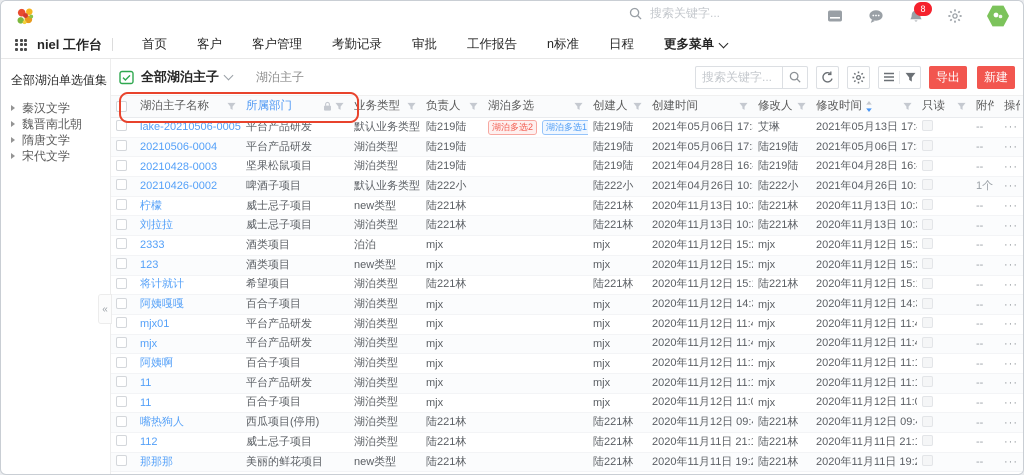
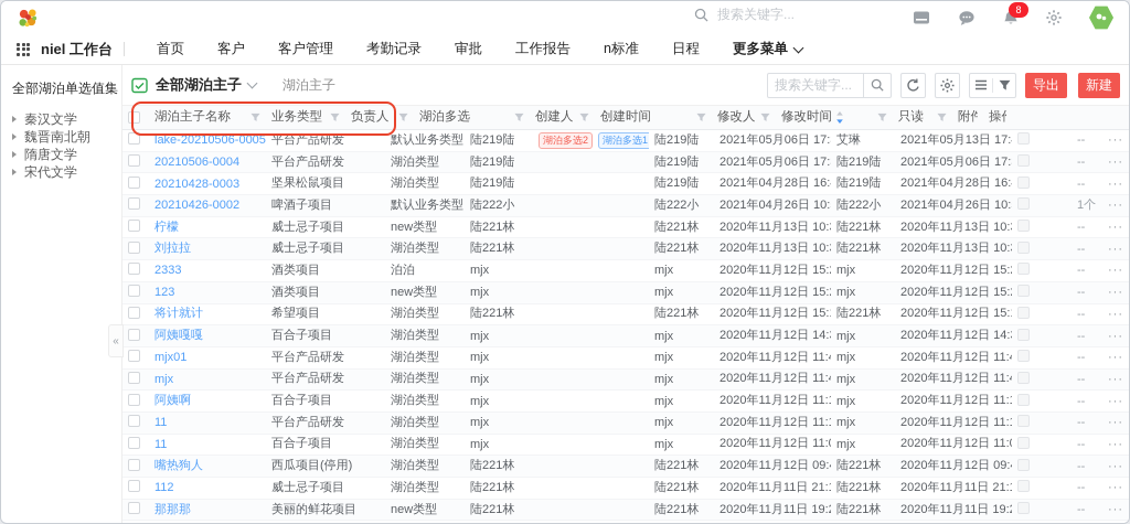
  搜索关键字...
  8
  niel 工作台
  首页
  客户
  客户管理
  考勤记录
  审批
  工作报告
  n标准
  日程
  更多菜单
  全部湖泊单选值集
  秦汉文学
  魏晋南北朝
  隋唐文学
  宋代文学
  全部湖泊主子
  湖泊主子
  搜索关键字...
  导出
  新建
  湖泊主子名称
- 所属部门
  业务类型
  负责人
  湖泊多选
  创建人
  创建时间
  修改人
  修改时间
  只读
  附件
  lake-20210506-0005
  平台产品研发
  默认业务类型
  陆219陆
  湖泊多选2
  湖泊多选1
  陆219陆
  2021年05月06日 17:
  艾琳
  2021年05月13日 17:
  --
  ···
  20210506-0004
  平台产品研发
  湖泊类型
  陆219陆
  陆219陆
  2021年05月06日 17:
  陆219陆
  2021年05月06日 17:
  --
  ···
  20210428-0003
  坚果松鼠项目
  湖泊类型
  陆219陆
  陆219陆
  2021年04月28日 16:
  陆219陆
  2021年04月28日 16:
  --
  ···
  20210426-0002
  啤酒子项目
  默认业务类型
  陆222小
  陆222小
  2021年04月26日 10:
  陆222小
  2021年04月26日 10:
  1个
  ···
  柠檬
  威士忌子项目
  new类型
  陆221林
  陆221林
  2020年11月13日 10:
  陆221林
  2020年11月13日 10:
  --
  ···
  刘拉拉
  威士忌子项目
  湖泊类型
  陆221林
  陆221林
  2020年11月13日 10:
  陆221林
  2020年11月13日 10:
  --
  ···
  2333
  酒类项目
  泊泊
  mjx
  mjx
  2020年11月12日 15:
  mjx
  2020年11月12日 15:
  --
  ···
  123
  酒类项目
  new类型
  mjx
  mjx
  2020年11月12日 15:
  mjx
  2020年11月12日 15:
  --
  ···
  将计就计
  希望项目
  湖泊类型
  陆221林
  陆221林
  2020年11月12日 15:
  陆221林
  2020年11月12日 15:
  --
  ···
  阿姨嘎嘎
  百合子项目
  湖泊类型
  mjx
  mjx
  2020年11月12日 14:
  mjx
  2020年11月12日 14:
  --
  ···
  mjx01
  平台产品研发
  湖泊类型
  mjx
  mjx
  2020年11月12日 11:
  mjx
  2020年11月12日 11:
  --
  ···
  mjx
  平台产品研发
  湖泊类型
  mjx
  mjx
  2020年11月12日 11:
  mjx
  2020年11月12日 11:
  --
  ···
  阿姨啊
  百合子项目
  湖泊类型
  mjx
  mjx
  2020年11月12日 11:
  mjx
  2020年11月12日 11:
  --
  ···
  11
  平台产品研发
  湖泊类型
  mjx
  mjx
  2020年11月12日 11:
  mjx
  2020年11月12日 11:
  --
  ···
  11
  百合子项目
  湖泊类型
  mjx
  mjx
  2020年11月12日 11:
  mjx
  2020年11月12日 11:
  --
  ···
  嘴热狗人
  西瓜项目(停用)
  湖泊类型
  陆221林
  陆221林
  2020年11月12日 09:
  陆221林
  2020年11月12日 09:
  --
  ···
  112
  威士忌子项目
  湖泊类型
  陆221林
  陆221林
  2020年11月11日 21:
  陆221林
  2020年11月11日 21:
  --
  ···
  那那那
  美丽的鲜花项目
  new类型
  陆221林
  陆221林
  2020年11月11日 19:
  陆221林
  2020年11月11日 19:
  --
  ···
  «
